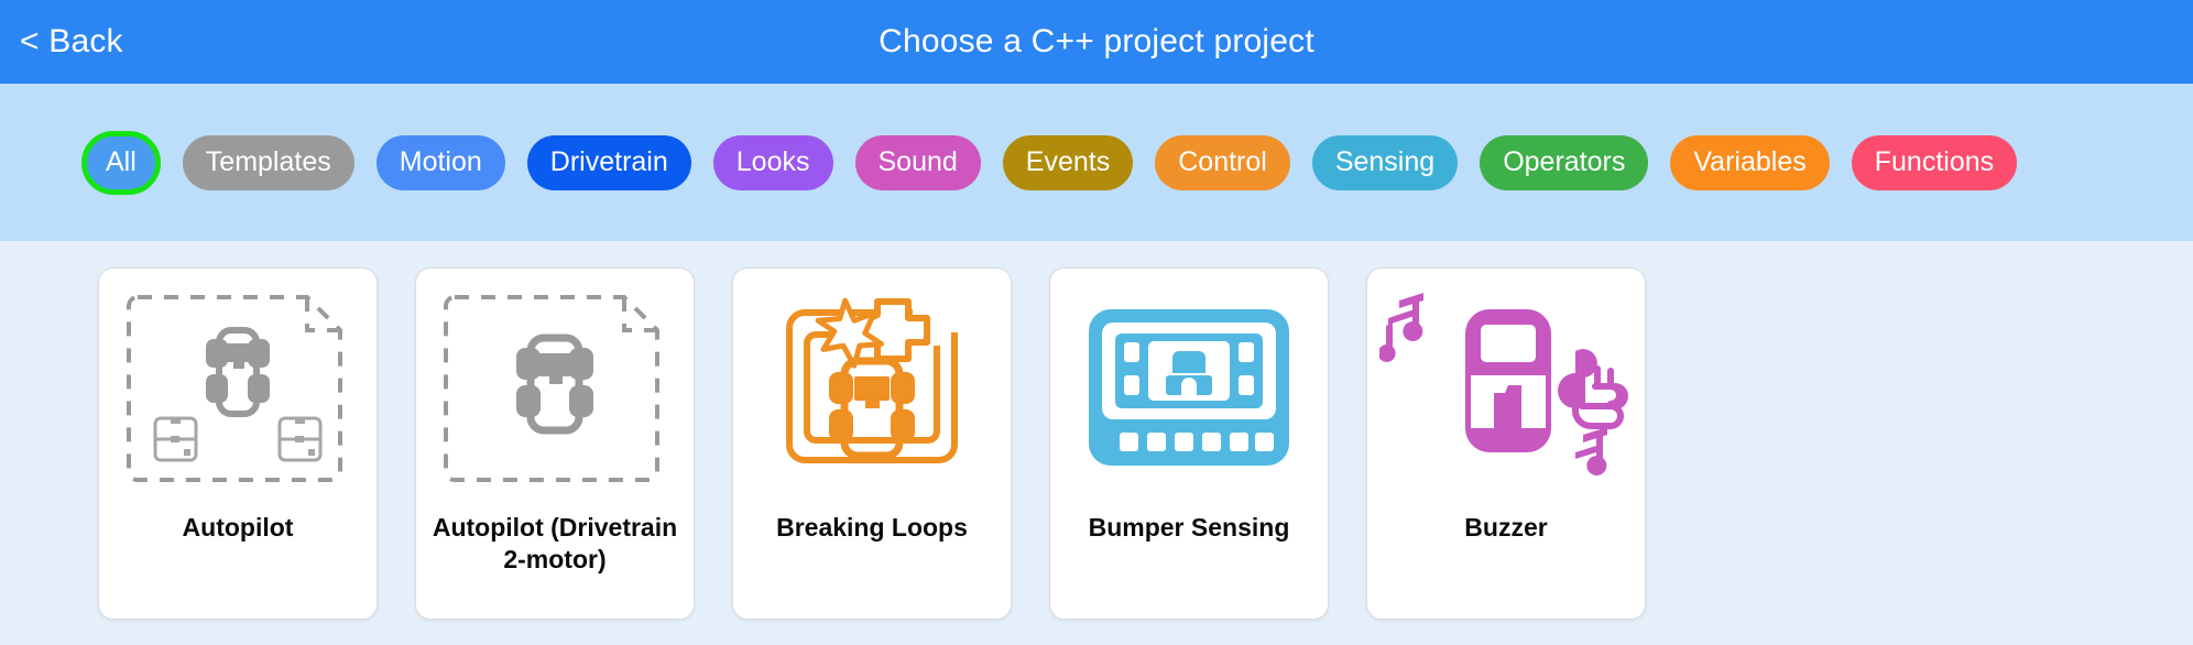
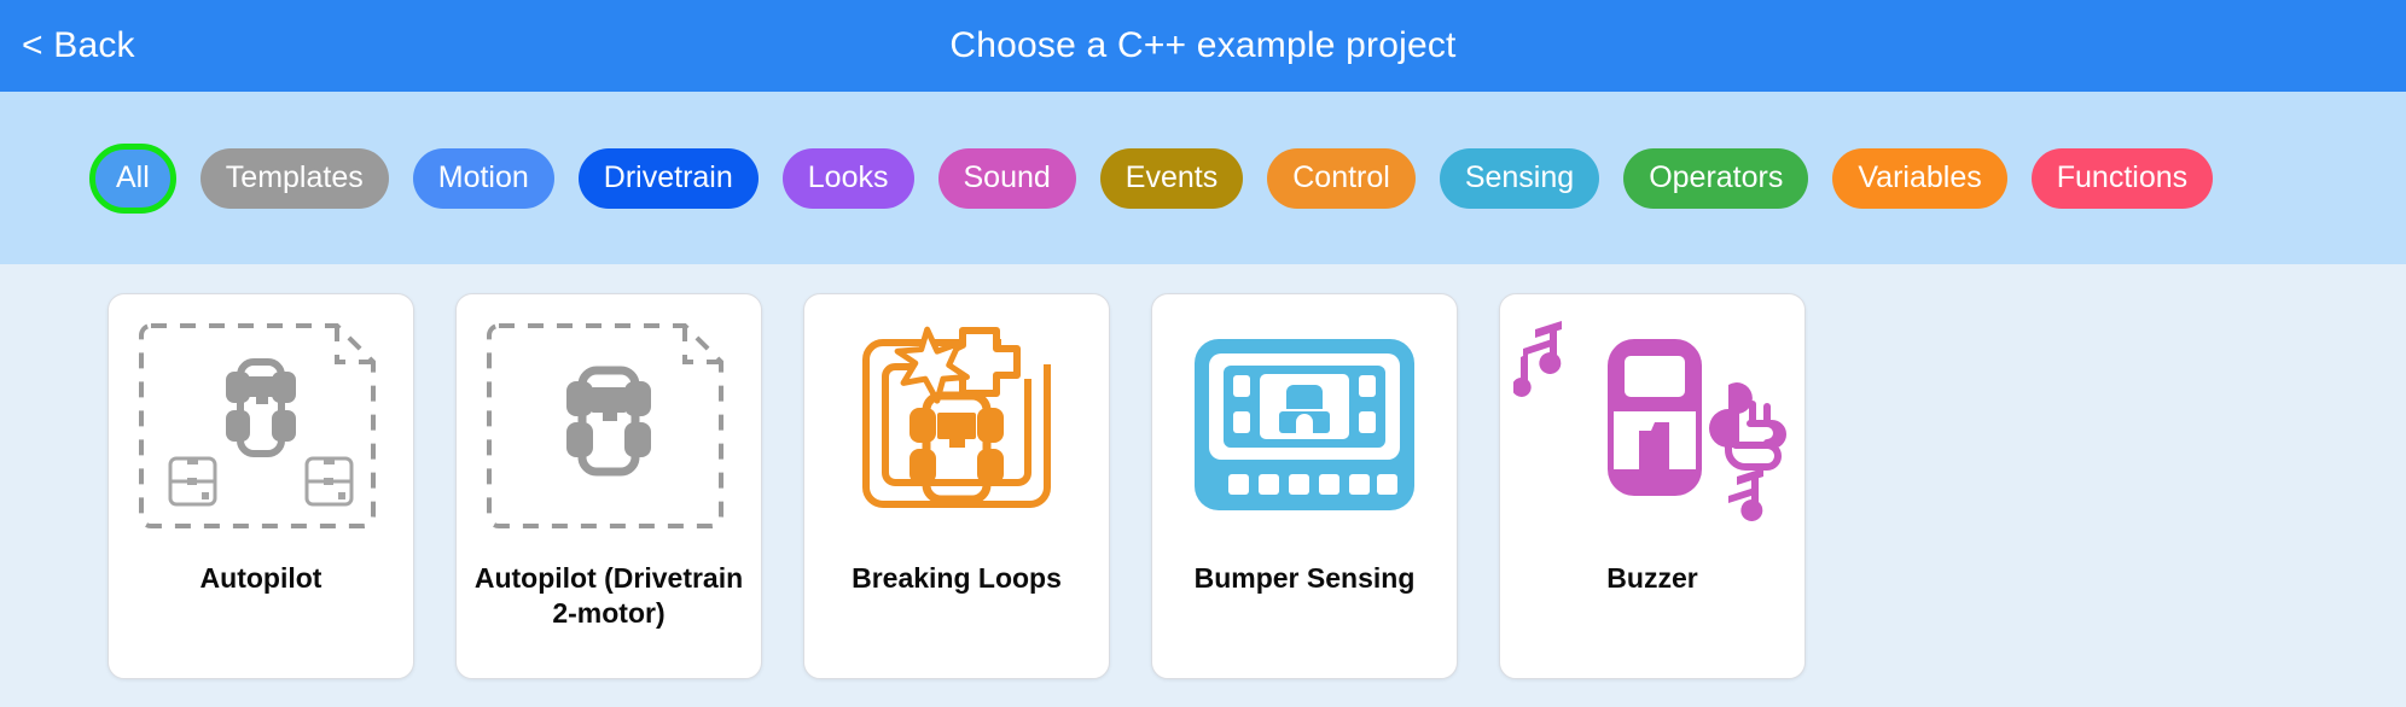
  < Back
- Choose a C++ project project
+ Choose a C++ example project
  All
  Templates
  Motion
  Drivetrain
  Looks
  Sound
  Events
  Control
  Sensing
  Operators
  Variables
  Functions
  Autopilot
  Autopilot (Drivetrain 2-motor)
  Breaking Loops
  Bumper Sensing
  Buzzer
